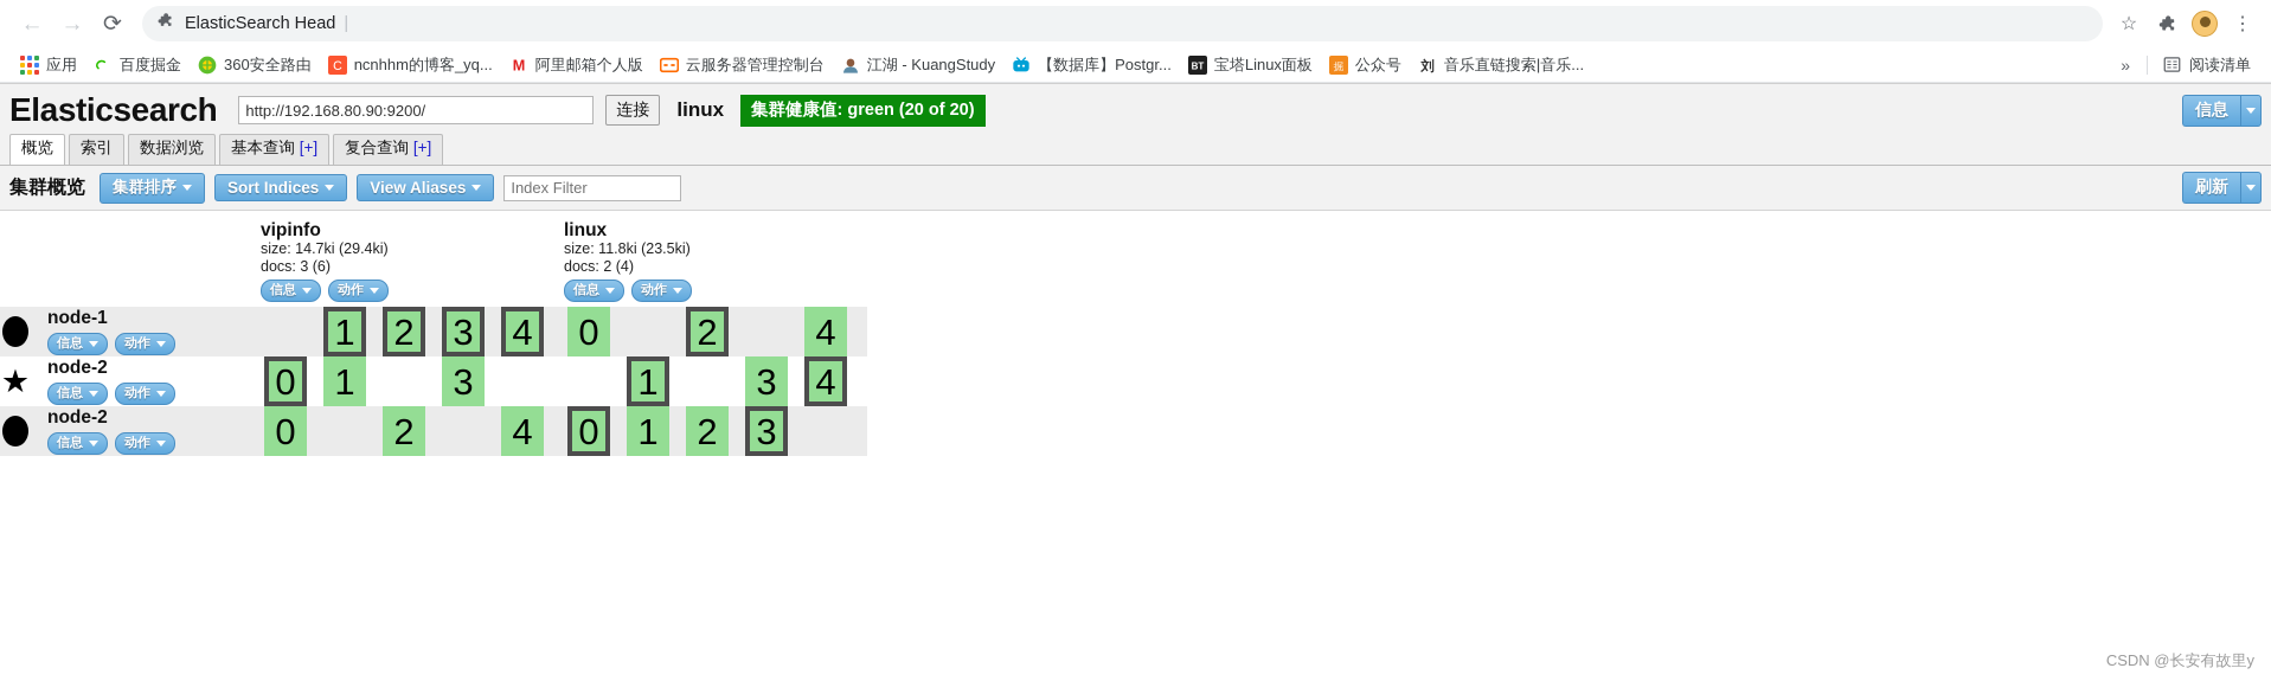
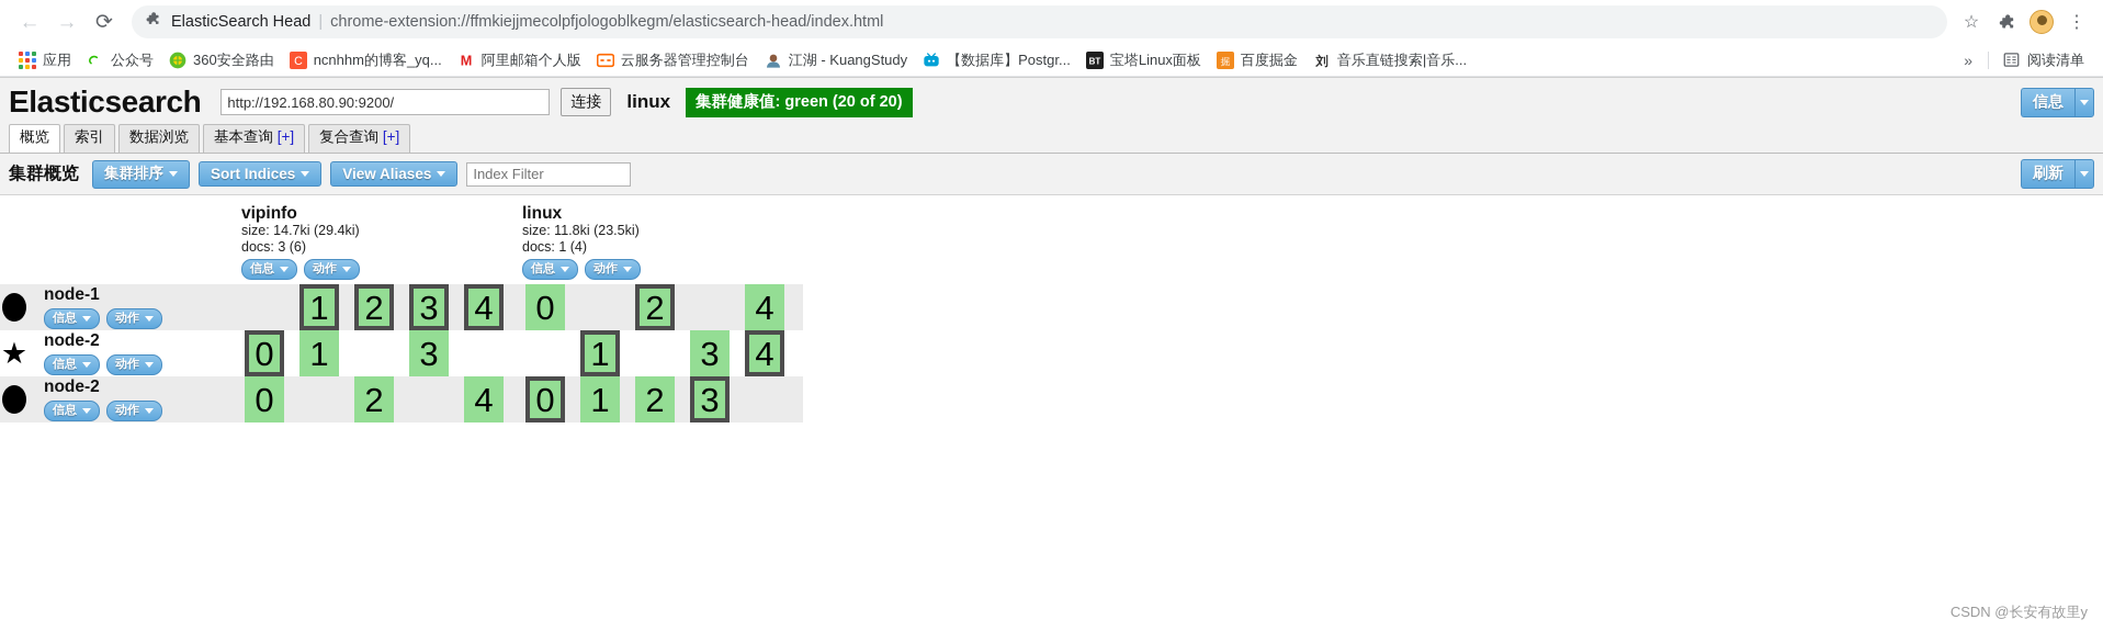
  ←
  →
  ⟳
  ElasticSearch Head
  |
+ chrome-extension://ffmkiejjmecolpfjologoblkegm/elasticsearch-head/index.html
  ☆
  ⋮
  应用
- 百度掘金
+ 公众号
  360安全路由
  C
  ncnhhm的博客_yq...
  M
  阿里邮箱个人版
  云服务器管理控制台
  江湖 - KuangStudy
  【数据库】Postgr...
  BT
  宝塔Linux面板
  掘
- 公众号
+ 百度掘金
  刘
  音乐直链搜索|音乐...
  »
  阅读清单
  Elasticsearch
  http://192.168.80.90:9200/
  连接
  linux
  集群健康值: green (20 of 20)
  信息
  概览
  索引
  数据浏览
  基本查询 [+]
  复合查询 [+]
  集群概览
  集群排序
  Sort Indices
  View Aliases
  Index Filter
  刷新
- 	vipinfo size: 14.7ki (29.4ki) docs: 3 (6) 信息 动作	linux size: 11.8ki (23.5ki) docs: 2 (4) 信息 动作
+ 	vipinfo size: 14.7ki (29.4ki) docs: 3 (6) 信息 动作	linux size: 11.8ki (23.5ki) docs: 1 (4) 信息 动作
  node-1信息 动作	1 2 3 4	0 2 4
  ★ node-2信息 动作	0 1 3	1 3 4
  node-2信息 动作	0 2 4	0 1 2 3
  CSDN @长安有故里y
